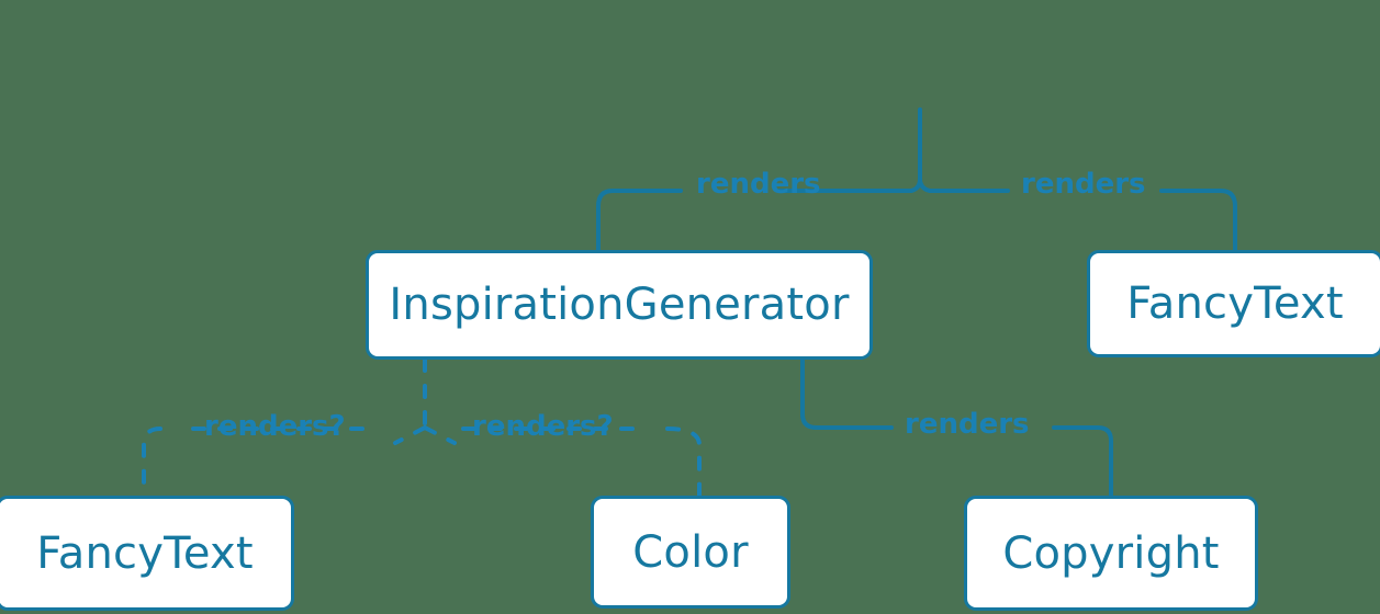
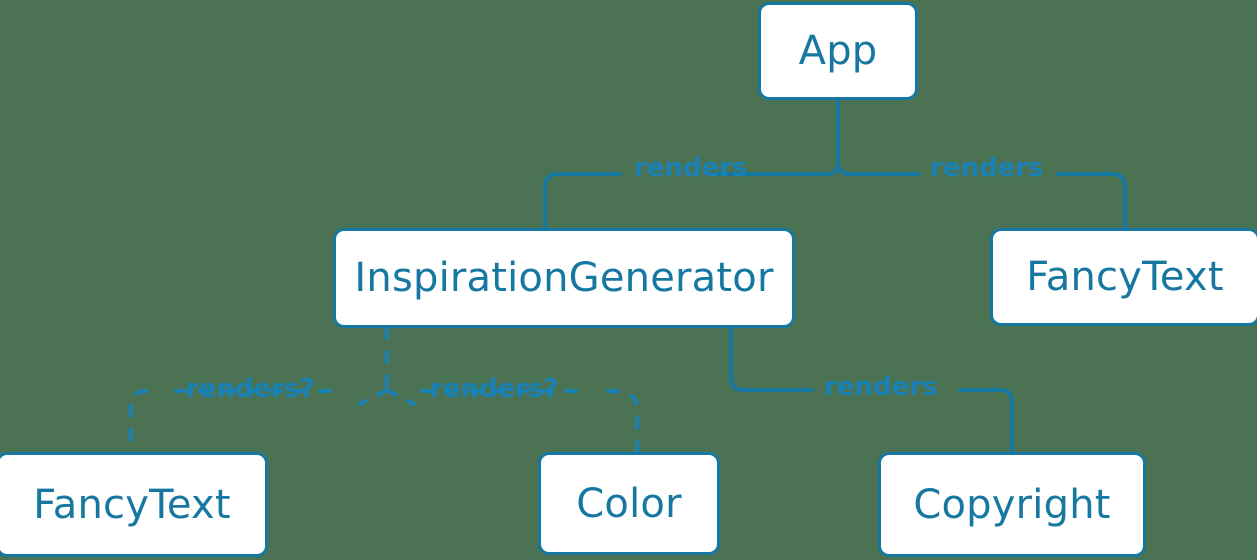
  renders
  renders
  renders?
  renders?
  renders
+ App
  InspirationGenerator
  FancyText
  FancyText
  Color
  Copyright
